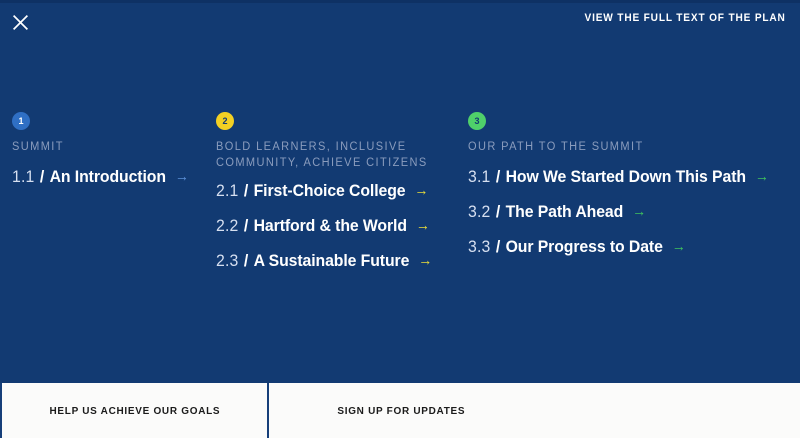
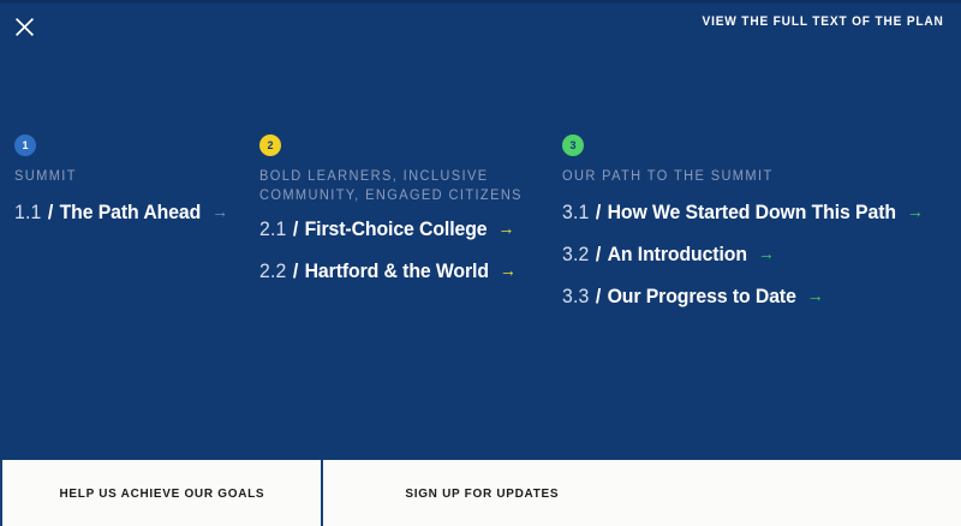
  VIEW THE FULL TEXT OF THE PLAN
  1
  SUMMIT
- 1.1 / An Introduction →
+ 1.1 / The Path Ahead →
  2
- BOLD LEARNERS, INCLUSIVE COMMUNITY, ACHIEVE CITIZENS
+ BOLD LEARNERS, INCLUSIVE COMMUNITY, ENGAGED CITIZENS
  2.1 / First-Choice College →
  2.2 / Hartford & the World →
- 2.3 / A Sustainable Future →
  3
  OUR PATH TO THE SUMMIT
  3.1 / How We Started Down This Path →
- 3.2 / The Path Ahead →
+ 3.2 / An Introduction →
  3.3 / Our Progress to Date →
  HELP US ACHIEVE OUR GOALS
  SIGN UP FOR UPDATES
